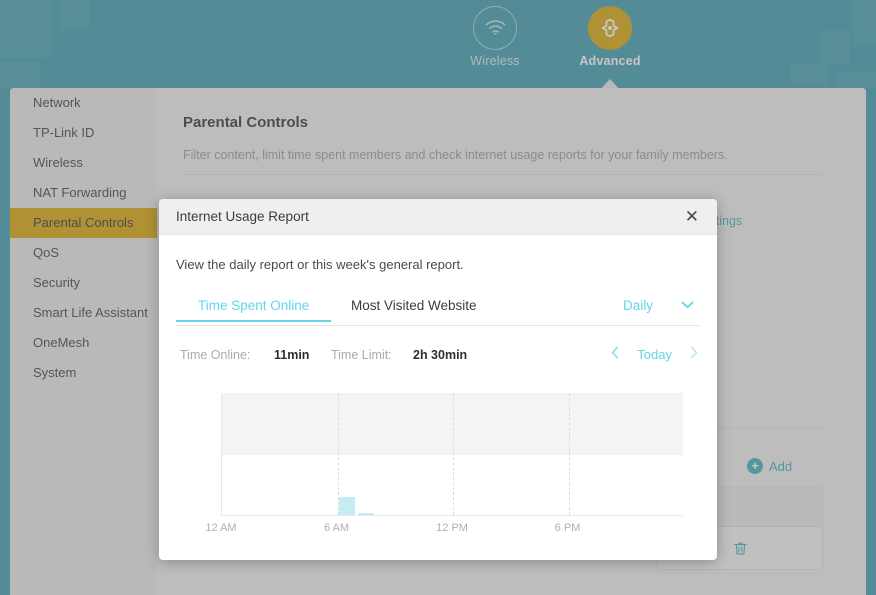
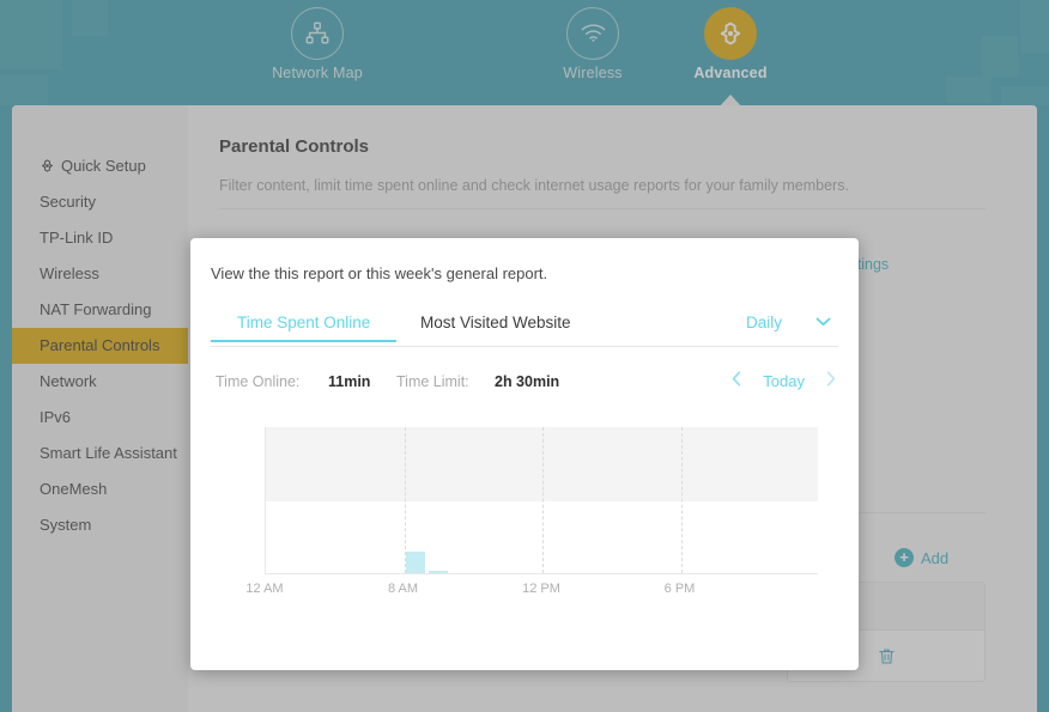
+ Network Map
  Wireless
  Advanced
+ Quick Setup
- Network
+ Security
  TP-Link ID
  Wireless
  NAT Forwarding
  Parental Controls
- QoS
- Security
+ Network
+ IPv6
  Smart Life Assistant
  OneMesh
  System
  Parental Controls
- Filter content, limit time spent members and check internet usage reports for your family members.
+ Filter content, limit time spent online and check internet usage reports for your family members.
  +
  Add
- Internet Usage Report
- ✕
- View the daily report or this week's general report.
+ View the this report or this week's general report.
  Time Spent Online
  Most Visited Website
  Daily
  Time Online:
  11min
  Time Limit:
  2h 30min
  Today
  12 AM
- 6 AM
+ 8 AM
  12 PM
  6 PM
